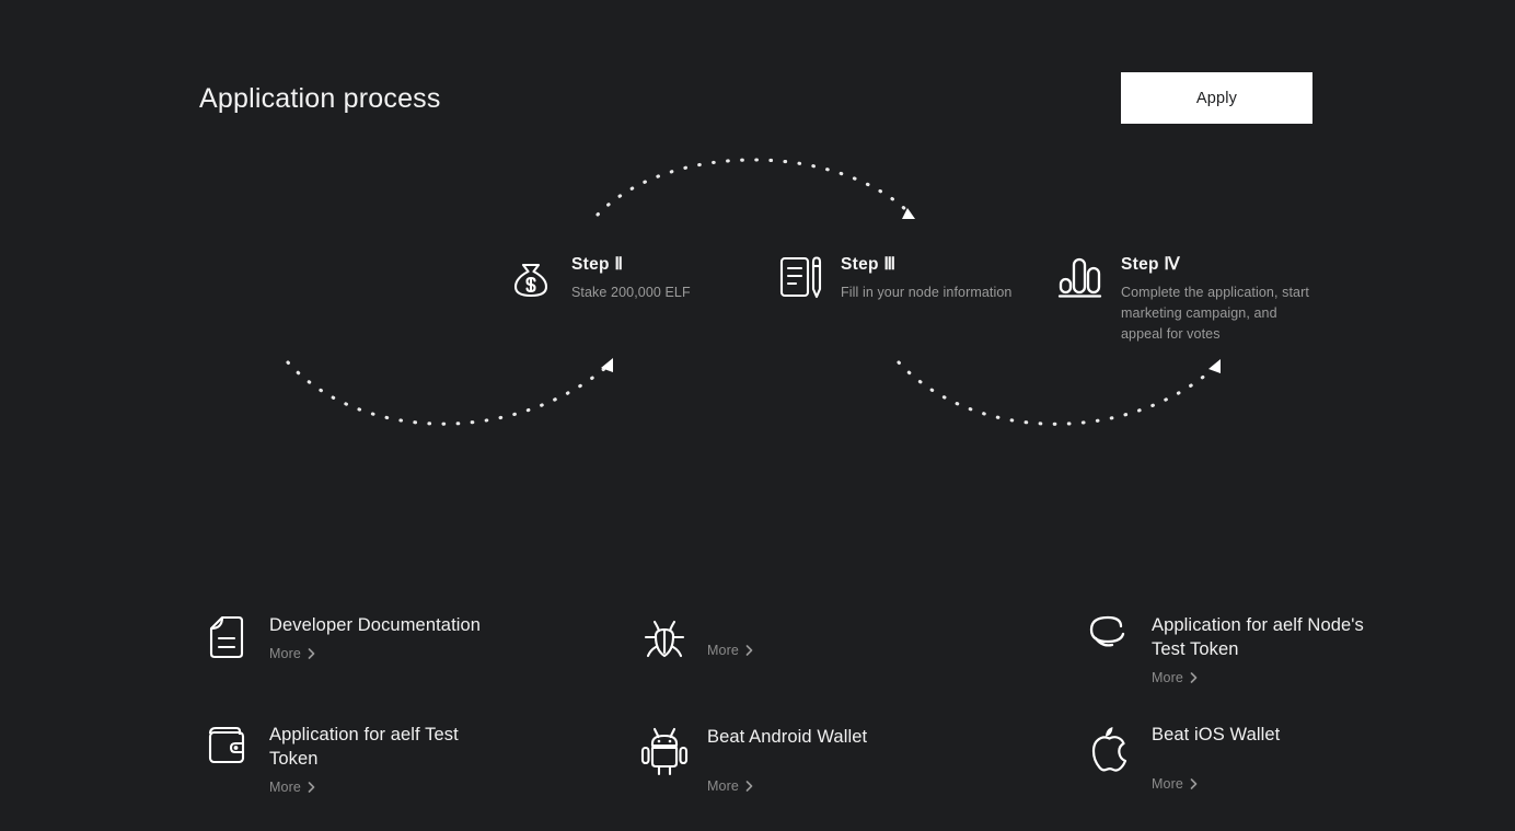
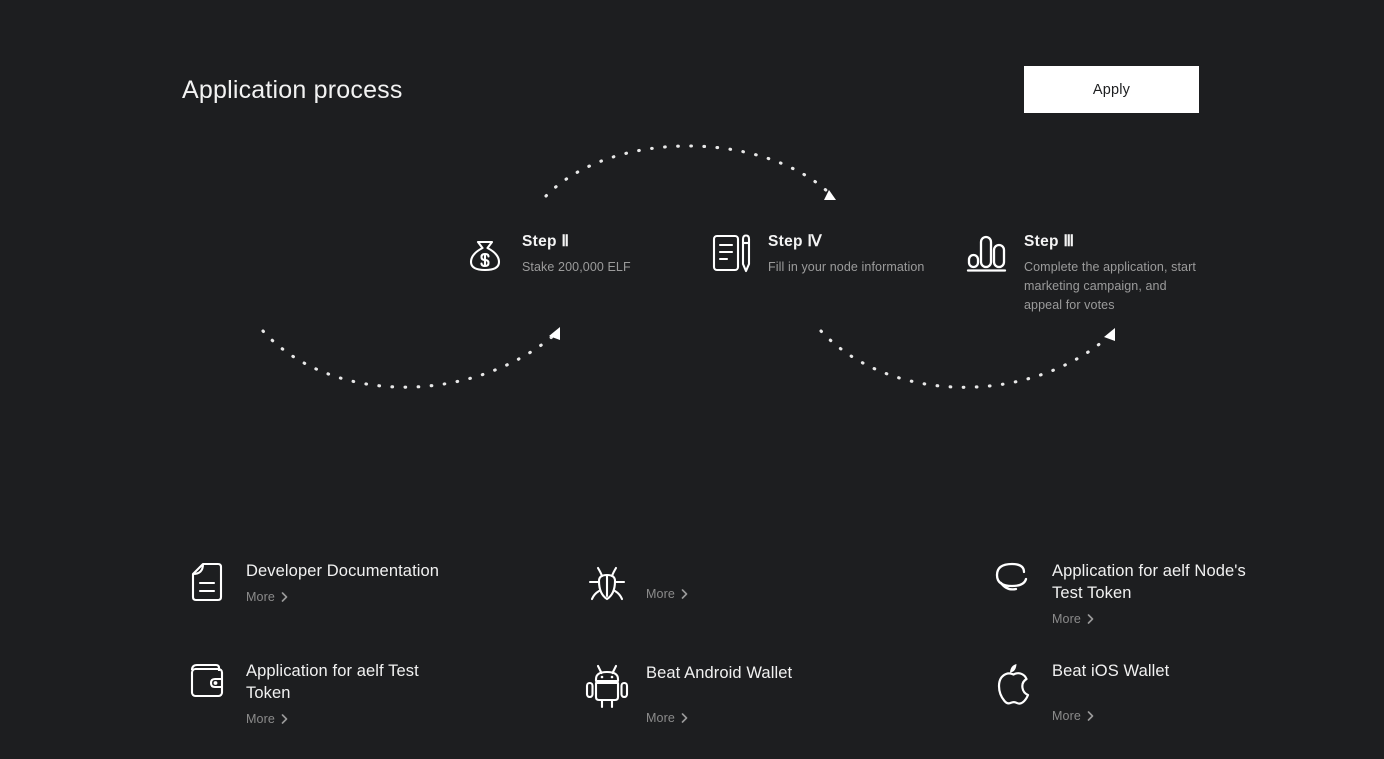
  Application process
  Apply
  Step Ⅱ
  Stake 200,000 ELF
- Step Ⅲ
+ Step Ⅳ
  Fill in your node information
- Step Ⅳ
+ Step Ⅲ
  Complete the application, start marketing campaign, and appeal for votes
  Developer Documentation
  More
  More
  Application for aelf Node's Test Token
  More
  Application for aelf Test Token
  More
  Beat Android Wallet
  More
  Beat iOS Wallet
  More
